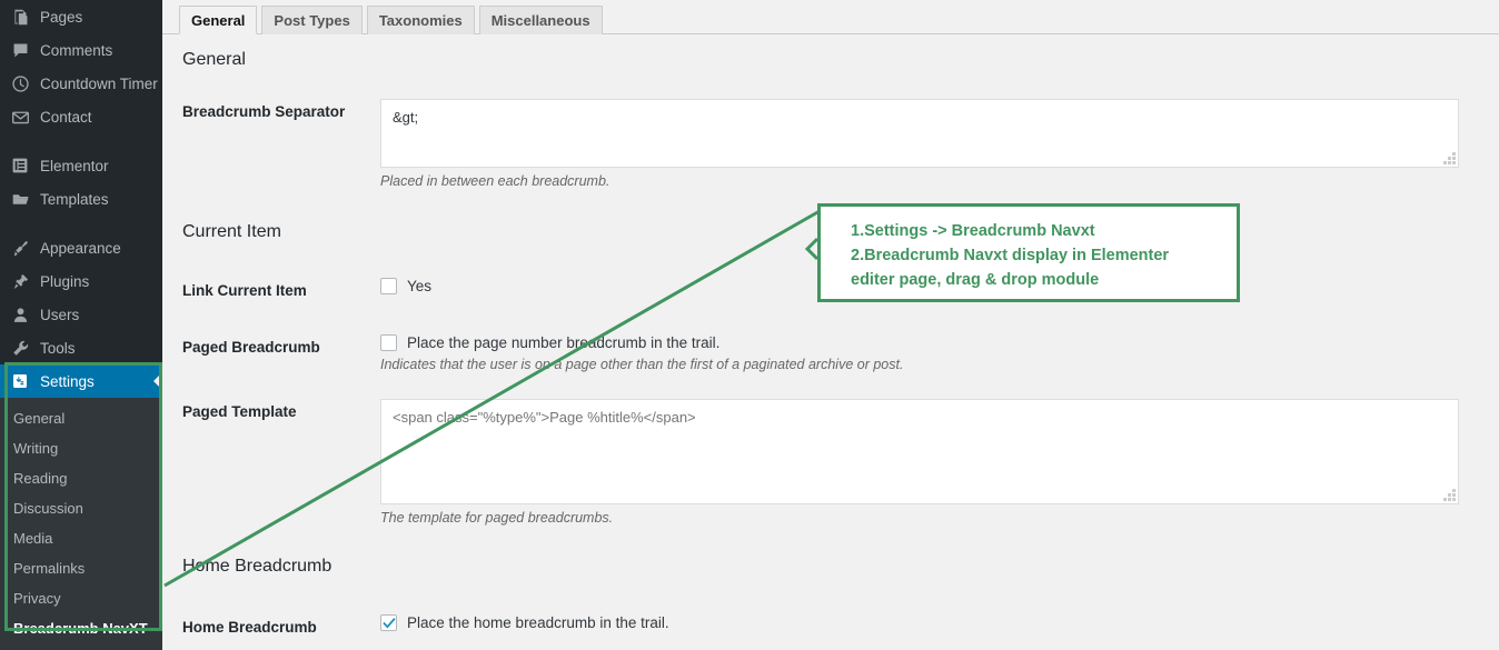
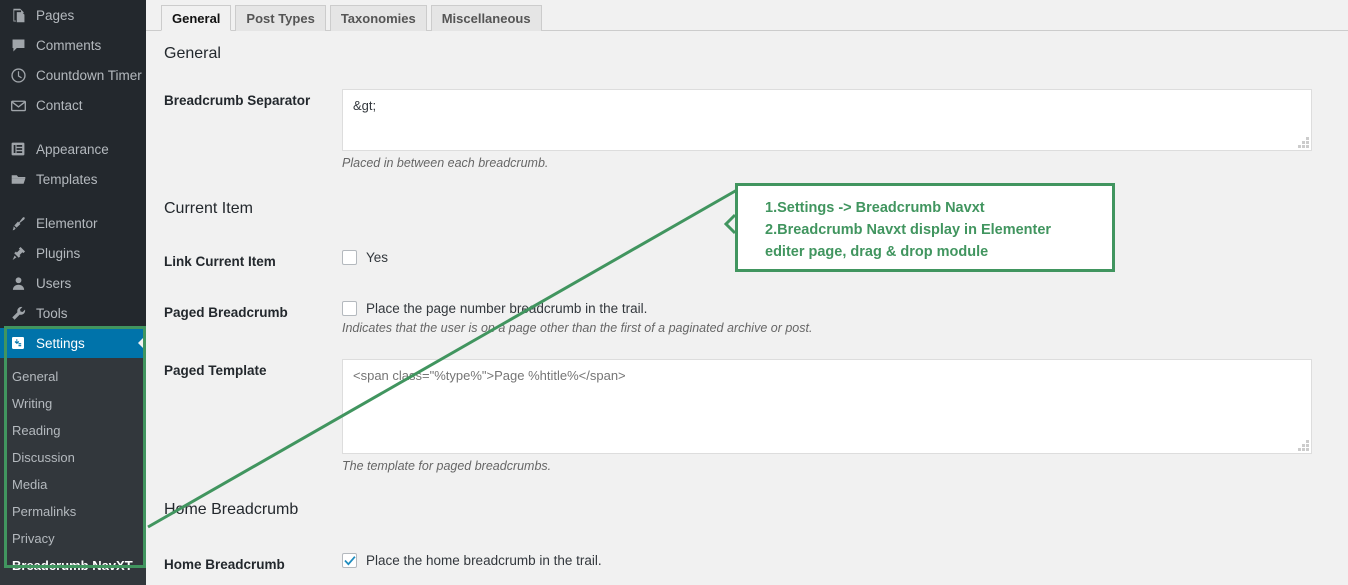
  Pages
  Comments
  Countdown Timer
  Contact
- Elementor
+ Appearance
  Templates
- Appearance
+ Elementor
  Plugins
  Users
  Tools
  Settings
  General
  Writing
  Reading
  Discussion
  Media
  Permalinks
  Privacy
  Breadcrumb NavXT
  General
  Post Types
  Taxonomies
  Miscellaneous
  General
  Breadcrumb Separator
  &gt;
  Placed in between each breadcrumb.
  Current Item
  Link Current Item
  Yes
  Paged Breadcrumb
  Place the page number bredcrumb in the trail.
  Indicates that the user is on a page other than the first of a paginated archive or post.
  Paged Template
  <span clas="%type%">Page %htitle%</span>
  The template for paged breadcrumbs.
  Hme Breadcrumb
  Home Breadcrumb
  Place the home breadcrumb in the trail.
  1.Settings -> Breadcrumb Navxt
  2.Breadcrumb Navxt display in Elementer
  editer page, drag & drop module
